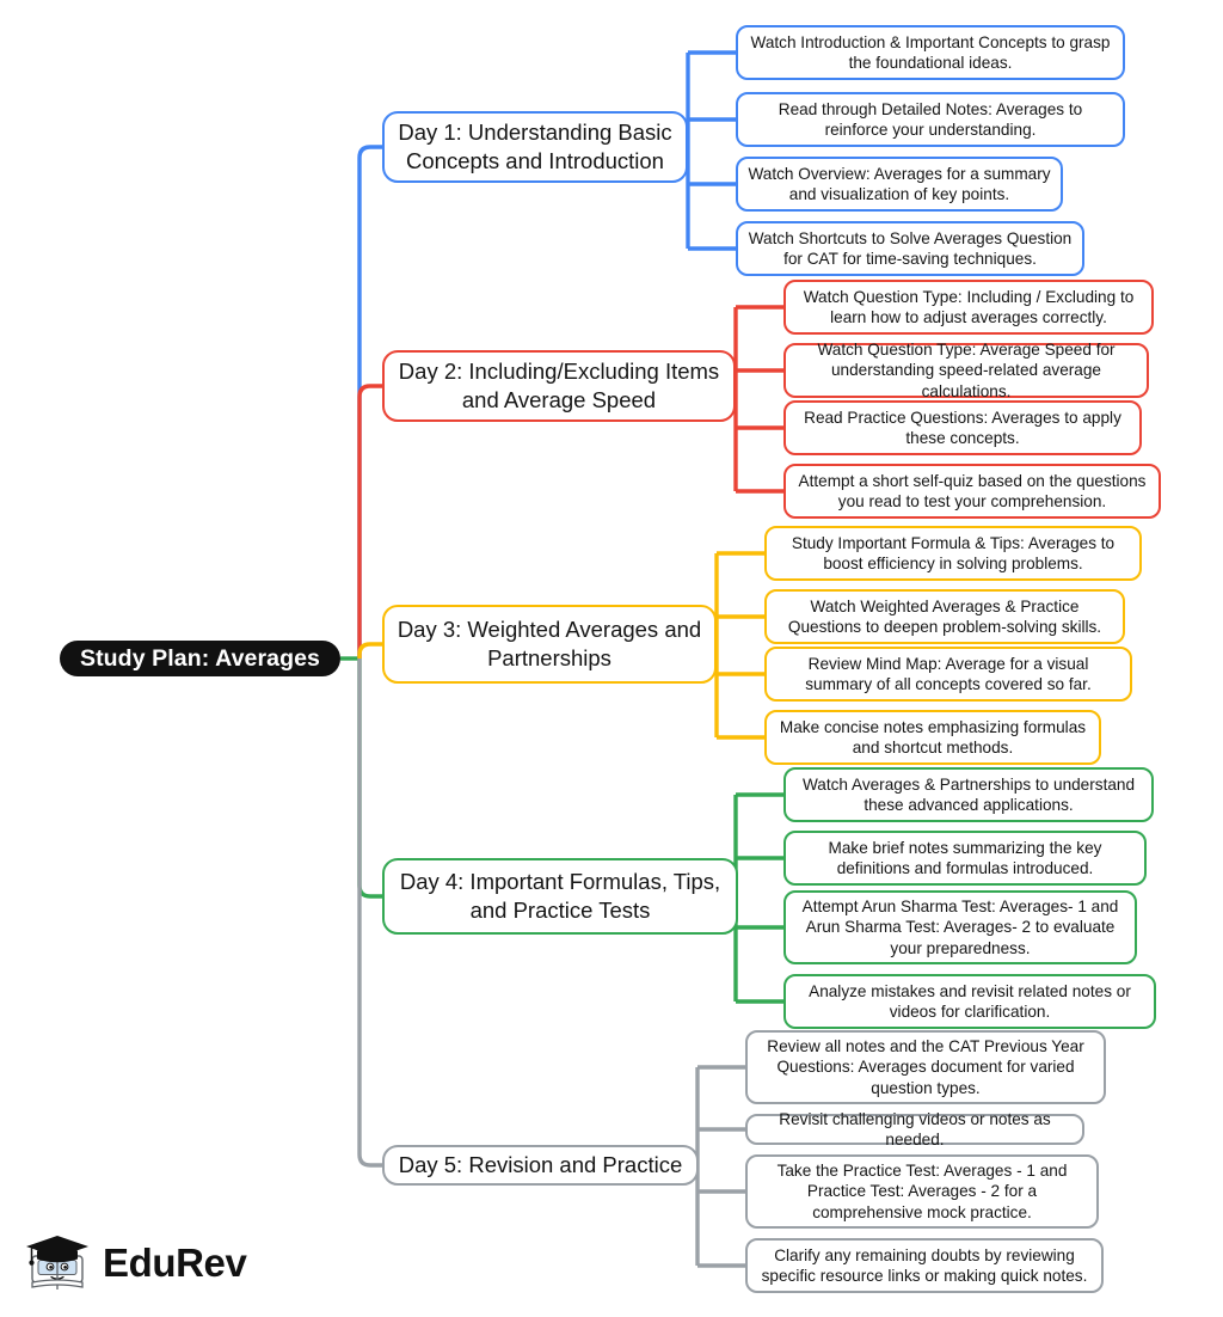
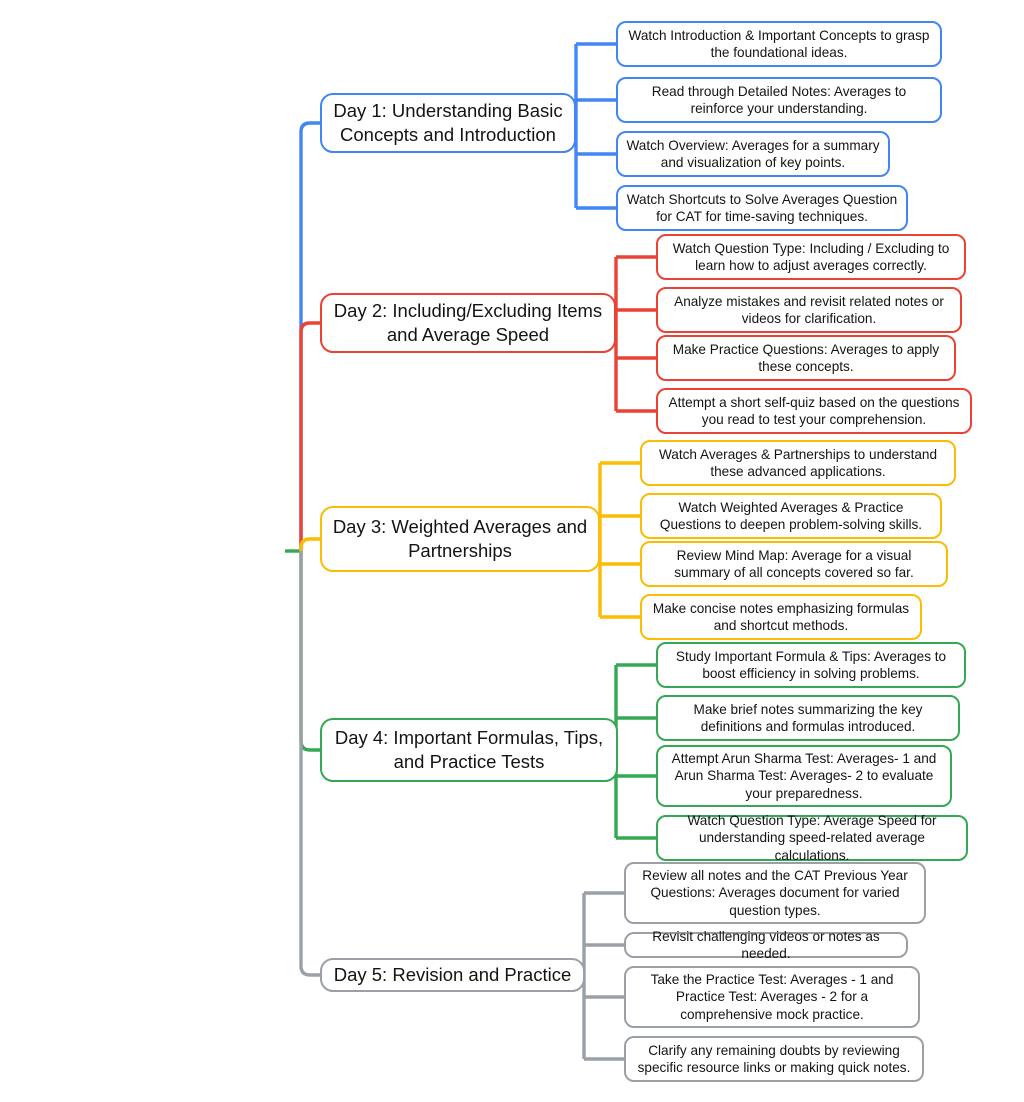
- Study Plan: Averages
  Day 1: Understanding Basic Concepts and Introduction
  Watch Introduction & Important Concepts to grasp the foundational ideas.
  Read through Detailed Notes: Averages to reinforce your understanding.
  Watch Overview: Averages for a summary and visualization of key points.
  Watch Shortcuts to Solve Averages Question for CAT for time-saving techniques.
  Day 2: Including/Excluding Items and Average Speed
  Watch Question Type: Including / Excluding to learn how to adjust averages correctly.
- Watch Question Type: Average Speed for understanding speed-related average calculations.
+ Analyze mistakes and revisit related notes or videos for clarification.
- Read Practice Questions: Averages to apply these concepts.
+ Make Practice Questions: Averages to apply these concepts.
  Attempt a short self-quiz based on the questions you read to test your comprehension.
  Day 3: Weighted Averages and Partnerships
- Study Important Formula & Tips: Averages to boost efficiency in solving problems.
+ Watch Averages & Partnerships to understand these advanced applications.
  Watch Weighted Averages & Practice Questions to deepen problem-solving skills.
  Review Mind Map: Average for a visual summary of all concepts covered so far.
  Make concise notes emphasizing formulas and shortcut methods.
  Day 4: Important Formulas, Tips, and Practice Tests
- Watch Averages & Partnerships to understand these advanced applications.
+ Study Important Formula & Tips: Averages to boost efficiency in solving problems.
  Make brief notes summarizing the key definitions and formulas introduced.
  Attempt Arun Sharma Test: Averages- 1 and Arun Sharma Test: Averages- 2 to evaluate your preparedness.
- Analyze mistakes and revisit related notes or videos for clarification.
+ Watch Question Type: Average Speed for understanding speed-related average calculations.
  Day 5: Revision and Practice
  Review all notes and the CAT Previous Year Questions: Averages document for varied question types.
  Revisit challenging videos or notes as needed.
  Take the Practice Test: Averages - 1 and Practice Test: Averages - 2 for a comprehensive mock practice.
  Clarify any remaining doubts by reviewing specific resource links or making quick notes.
- EduRev
